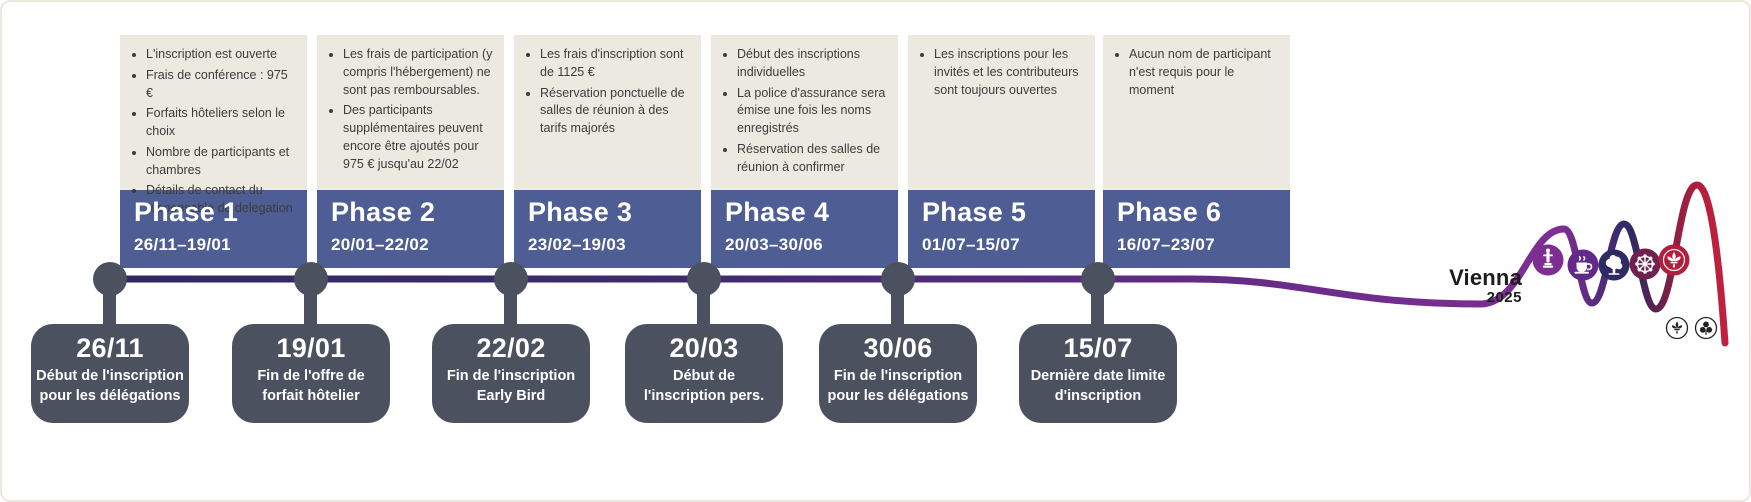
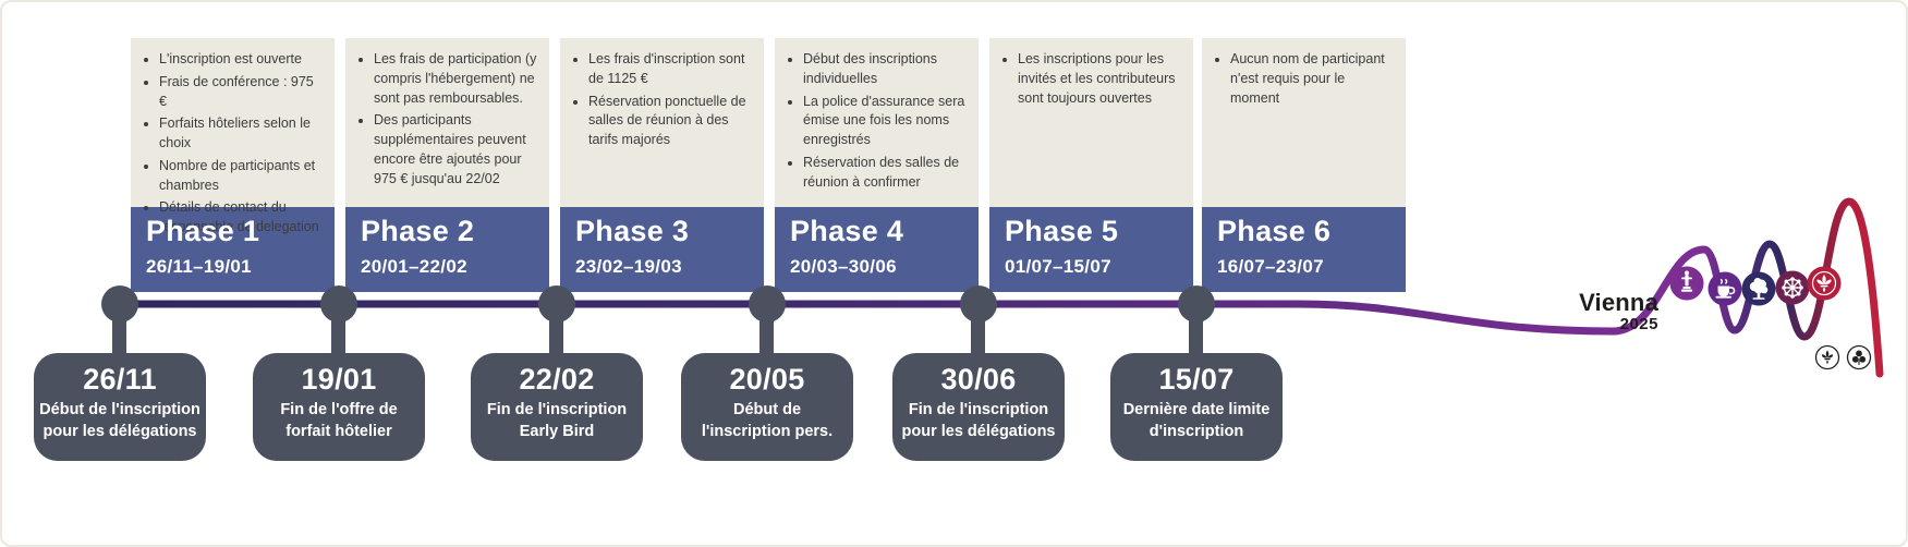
  L'inscription est ouverte
  Frais de conférence : 975 €
  Forfaits hôteliers selon le choix
  Nombre de participants et chambres
  Détails de contact du responsable de delegation
  Phase 1
  26/11–19/01
  Les frais de participation (y compris l'hébergement) ne sont pas remboursables.
  Des participants supplémentaires peuvent encore être ajoutés pour 975 € jusqu'au 22/02
  Phase 2
  20/01–22/02
  Les frais d'inscription sont de 1125 €
  Réservation ponctuelle de salles de réunion à des tarifs majorés
  Phase 3
  23/02–19/03
  Début des inscriptions individuelles
  La police d'assurance sera émise une fois les noms enregistrés
  Réservation des salles de réunion à confirmer
  Phase 4
  20/03–30/06
  Les inscriptions pour les invités et les contributeurs sont toujours ouvertes
  Phase 5
  01/07–15/07
  Aucun nom de participant n'est requis pour le moment
  Phase 6
  16/07–23/07
  26/11
  Début de l'inscription
  pour les délégations
  19/01
  Fin de l'offre de
  forfait hôtelier
  22/02
  Fin de l'inscription
  Early Bird
- 20/03
+ 20/05
  Début de
  l'inscription pers.
  30/06
  Fin de l'inscription
  pour les délégations
  15/07
  Dernière date limite
  d'inscription
  Vienna
  2025
